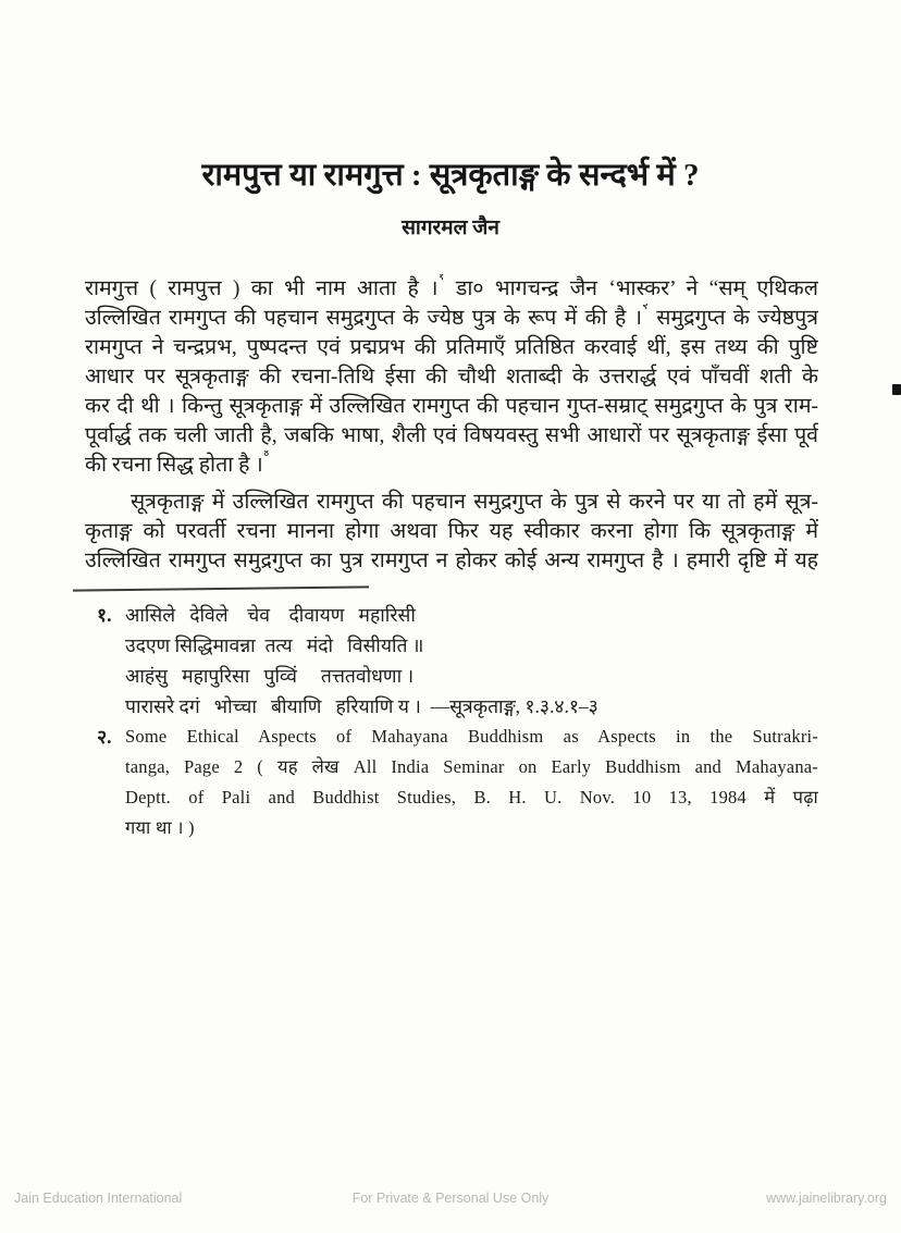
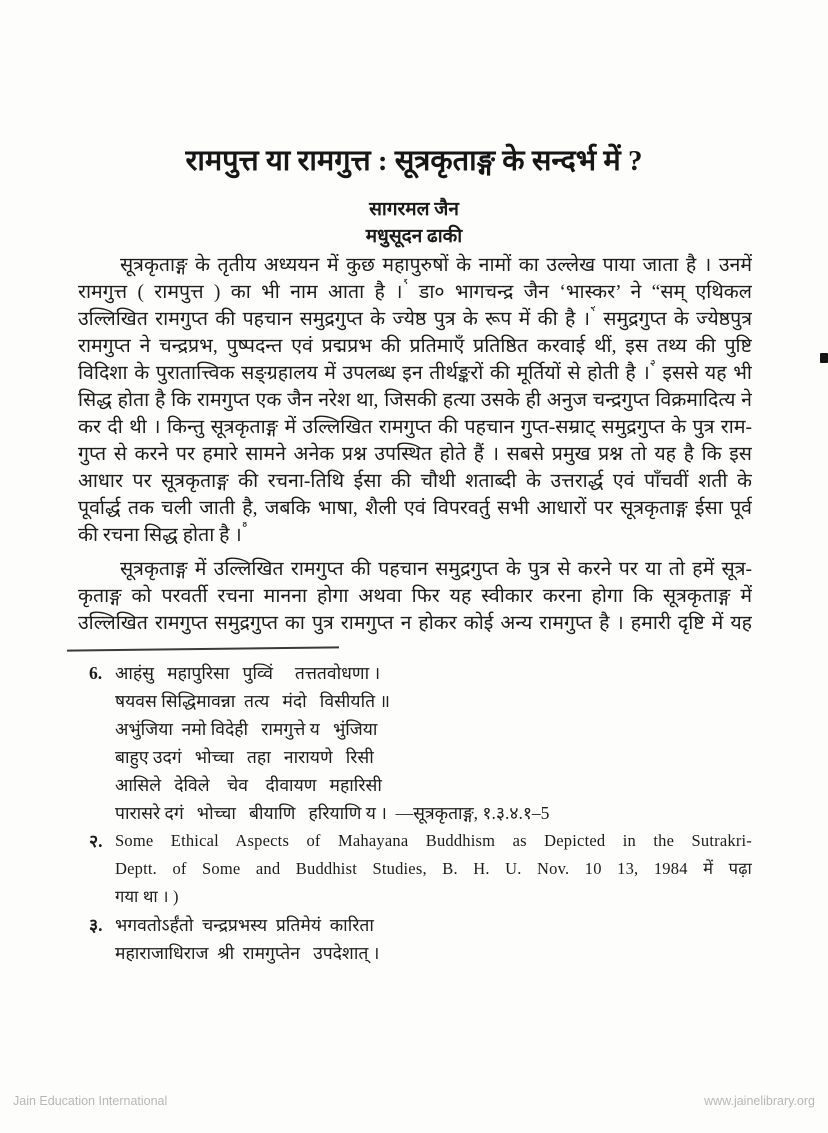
  रामपुत्त या रामगुत्त : सूत्रकृताङ्ग के सन्दर्भ में ?
  सागरमल जैन
+ मधुसूदन ढाकी
+ सूत्रकृताङ्ग के तृतीय अध्ययन में कुछ महापुरुषों के नामों का उल्लेख पाया जाता है । उनमें
  रामगुत्त ( रामपुत्त ) का भी नाम आता है ।१ डा० भागचन्द्र जैन ‘भास्कर’ ने “सम् एथिकल
  उल्लिखित रामगुप्त की पहचान समुद्रगुप्त के ज्येष्ठ पुत्र के रूप में की है ।२ समुद्रगुप्त के ज्येष्ठपुत्र
  रामगुप्त ने चन्द्रप्रभ, पुष्पदन्त एवं प्रद्मप्रभ की प्रतिमाएँ प्रतिष्ठित करवाई थीं, इस तथ्य की पुष्टि
+ विदिशा के पुरातात्त्विक सङ्ग्रहालय में उपलब्ध इन तीर्थङ्करों की मूर्तियों से होती है ।३ इससे यह भी
+ सिद्ध होता है कि रामगुप्त एक जैन नरेश था, जिसकी हत्या उसके ही अनुज चन्द्रगुप्त विक्रमादित्य ने
- आधार पर सूत्रकृताङ्ग की रचना-तिथि ईसा की चौथी शताब्दी के उत्तरार्द्ध एवं पाँचवीं शती के
+ कर दी थी । किन्तु सूत्रकृताङ्ग में उल्लिखित रामगुप्त की पहचान गुप्त-सम्राट् समुद्रगुप्त के पुत्र राम-
+ गुप्त से करने पर हमारे सामने अनेक प्रश्न उपस्थित होते हैं । सबसे प्रमुख प्रश्न तो यह है कि इस
- कर दी थी । किन्तु सूत्रकृताङ्ग में उल्लिखित रामगुप्त की पहचान गुप्त-सम्राट् समुद्रगुप्त के पुत्र राम-
+ आधार पर सूत्रकृताङ्ग की रचना-तिथि ईसा की चौथी शताब्दी के उत्तरार्द्ध एवं पाँचवीं शती के
- पूर्वार्द्ध तक चली जाती है, जबकि भाषा, शैली एवं विषयवस्तु सभी आधारों पर सूत्रकृताङ्ग ईसा पूर्व
+ पूर्वार्द्ध तक चली जाती है, जबकि भाषा, शैली एवं विपरवर्तु सभी आधारों पर सूत्रकृताङ्ग ईसा पूर्व
  की रचना सिद्ध होता है ।४
  सूत्रकृताङ्ग में उल्लिखित रामगुप्त की पहचान समुद्रगुप्त के पुत्र से करने पर या तो हमें सूत्र-
  कृताङ्ग को परवर्ती रचना मानना होगा अथवा फिर यह स्वीकार करना होगा कि सूत्रकृताङ्ग में
  उल्लिखित रामगुप्त समुद्रगुप्त का पुत्र रामगुप्त न होकर कोई अन्य रामगुप्त है । हमारी दृष्टि में यह
- १.
+ 6.
- आसिले देविले चेव दीवायण महारिसी
+ आहंसु महापुरिसा पुव्विं तत्ततवोधणा ।
- उदएण सिद्धिमावन्ना तत्य मंदो विसीयति ॥
+ षयवस सिद्धिमावन्ना तत्य मंदो विसीयति ॥
+ अभुंजिया नमो विदेही रामगुत्ते य भुंजिया
+ बाहुए उदगं भोच्चा तहा नारायणे रिसी
- आहंसु महापुरिसा पुव्विं तत्ततवोधणा ।
+ आसिले देविले चेव दीवायण महारिसी
- पारासरे दगं भोच्चा बीयाणि हरियाणि य । —सूत्रकृताङ्ग, १.३.४.१–३
+ पारासरे दगं भोच्चा बीयाणि हरियाणि य । —सूत्रकृताङ्ग, १.३.४.१–5
  २.
- Some Ethical Aspects of Mahayana Buddhism as Aspects in the Sutrakri-
+ Some Ethical Aspects of Mahayana Buddhism as Depicted in the Sutrakri-
- tanga, Page 2 ( यह लेख All India Seminar on Early Buddhism and Mahayana-
- Deptt. of Pali and Buddhist Studies, B. H. U. Nov. 10 13, 1984 में पढ़ा
+ Deptt. of Some and Buddhist Studies, B. H. U. Nov. 10 13, 1984 में पढ़ा
  गया था । )
+ ३.
+ भगवतोऽर्हंतो चन्द्रप्रभस्य प्रतिमेयं कारिता
+ महाराजाधिराज श्री रामगुप्तेन उपदेशात् ।
  Jain Education International
- For Private & Personal Use Only
  www.jainelibrary.org
